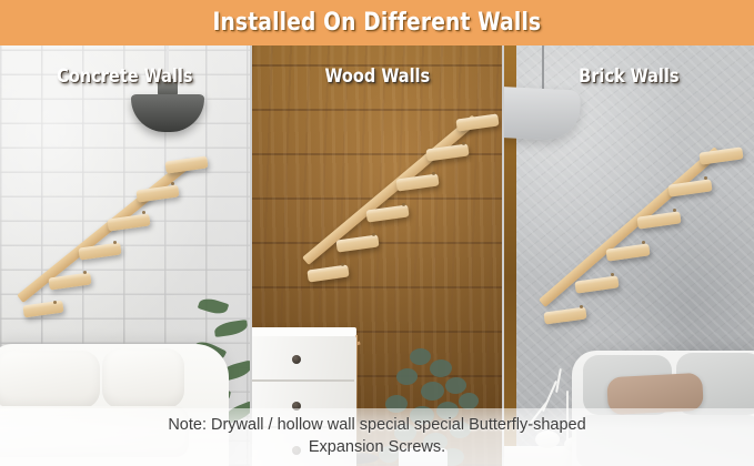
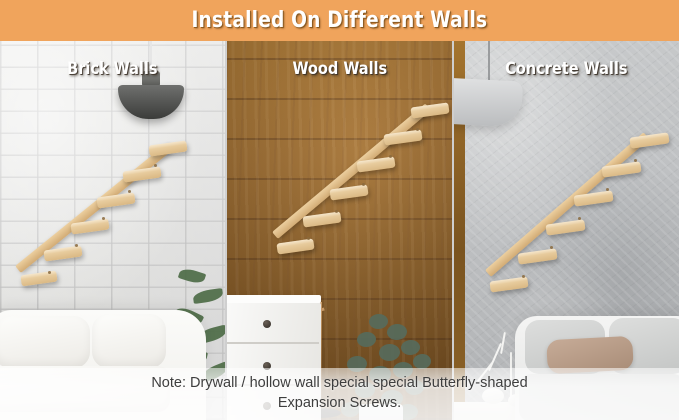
  Installed On Different Walls
- Concrete Walls
+ Brick Walls
  Wood Walls
- Brick Walls
+ Concrete Walls
  Note: Drywall / hollow wall special special Butterfly-shaped
  Expansion Screws.
